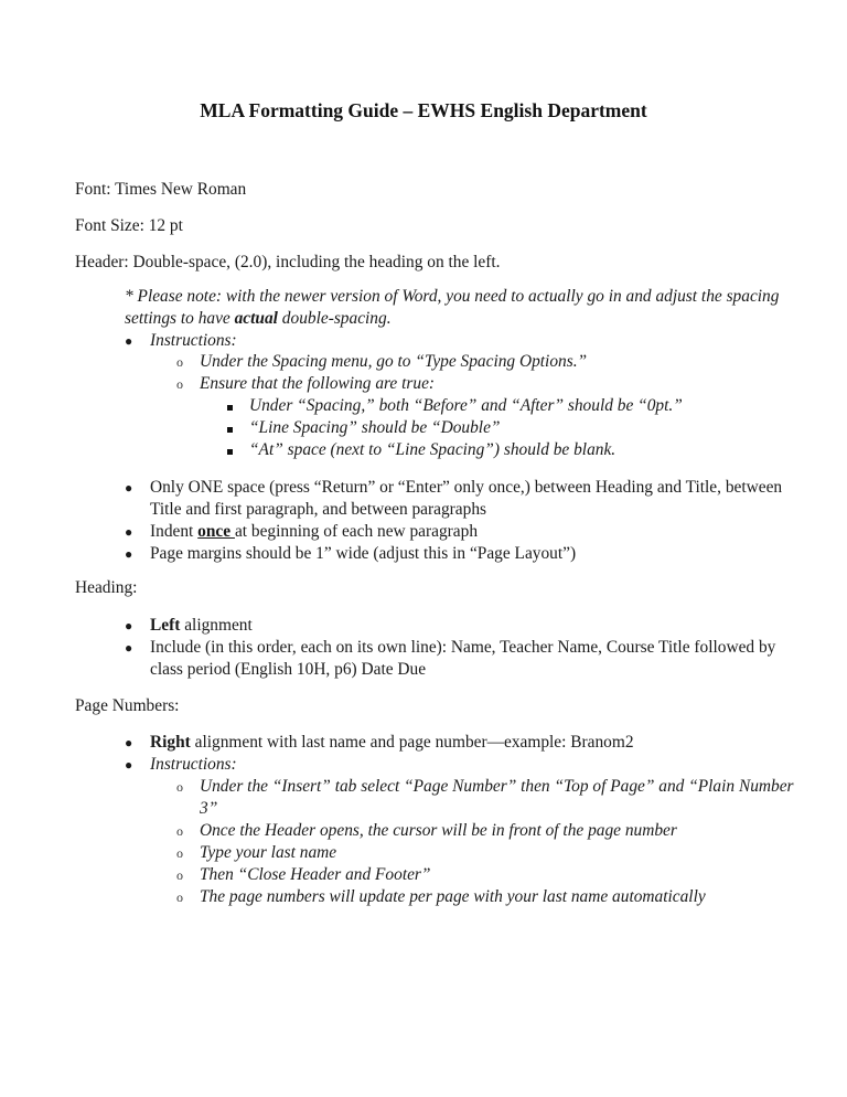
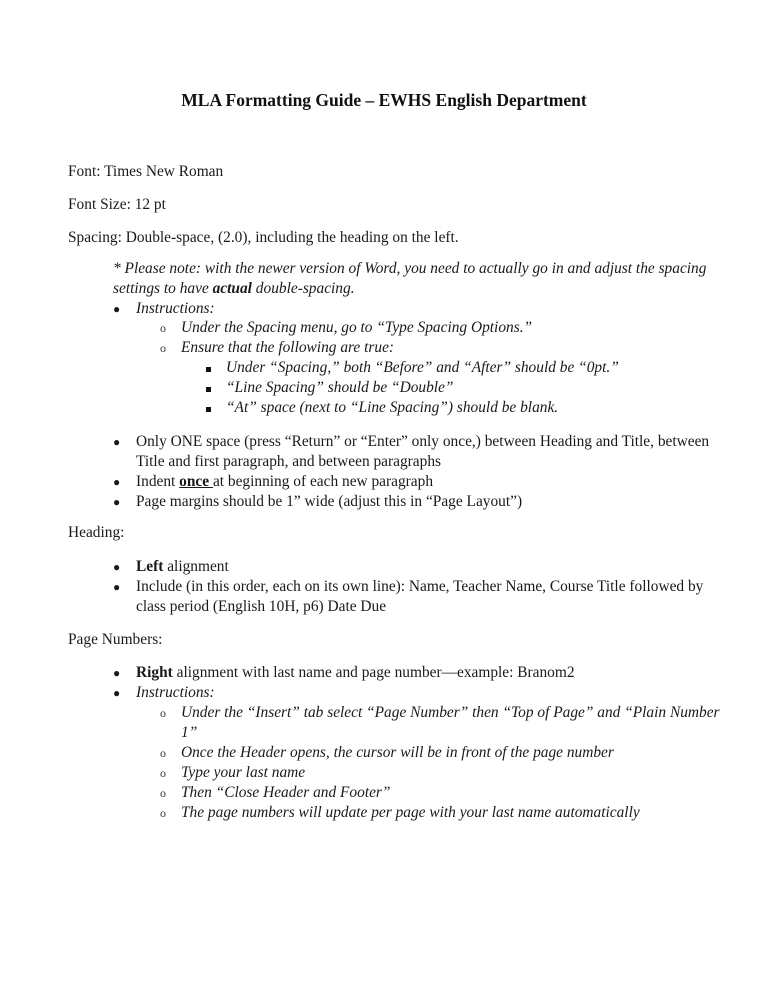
  MLA Formatting Guide – EWHS English Department
  Font: Times New Roman
  Font Size: 12 pt
- Header: Double-space, (2.0), including the heading on the left.
+ Spacing: Double-space, (2.0), including the heading on the left.
  * Please note: with the newer version of Word, you need to actually go in and adjust the spacing
  settings to have actual double-spacing.
  ●
  Instructions:
  o
  Under the Spacing menu, go to “Type Spacing Options.”
  o
  Ensure that the following are true:
  Under “Spacing,” both “Before” and “After” should be “0pt.”
  “Line Spacing” should be “Double”
  “At” space (next to “Line Spacing”) should be blank.
  ●
  Only ONE space (press “Return” or “Enter” only once,) between Heading and Title, between
  Title and first paragraph, and between paragraphs
  ●
  Indent once at beginning of each new paragraph
  ●
  Page margins should be 1” wide (adjust this in “Page Layout”)
  Heading:
  ●
  Left alignment
  ●
  Include (in this order, each on its own line): Name, Teacher Name, Course Title followed by
  class period (English 10H, p6) Date Due
  Page Numbers:
  ●
  Right alignment with last name and page number—example: Branom2
  ●
  Instructions:
  o
  Under the “Insert” tab select “Page Number” then “Top of Page” and “Plain Number
- 3”
+ 1”
  o
  Once the Header opens, the cursor will be in front of the page number
  o
  Type your last name
  o
  Then “Close Header and Footer”
  o
  The page numbers will update per page with your last name automatically
